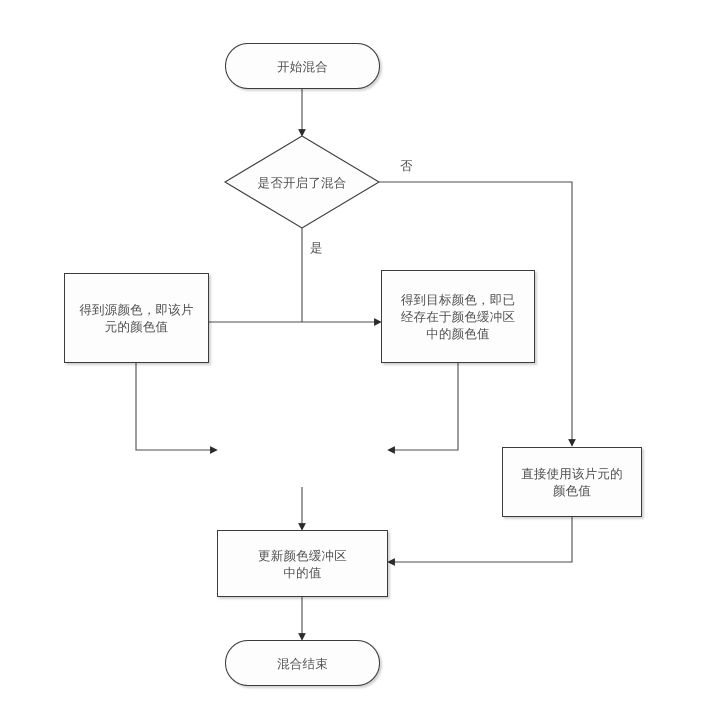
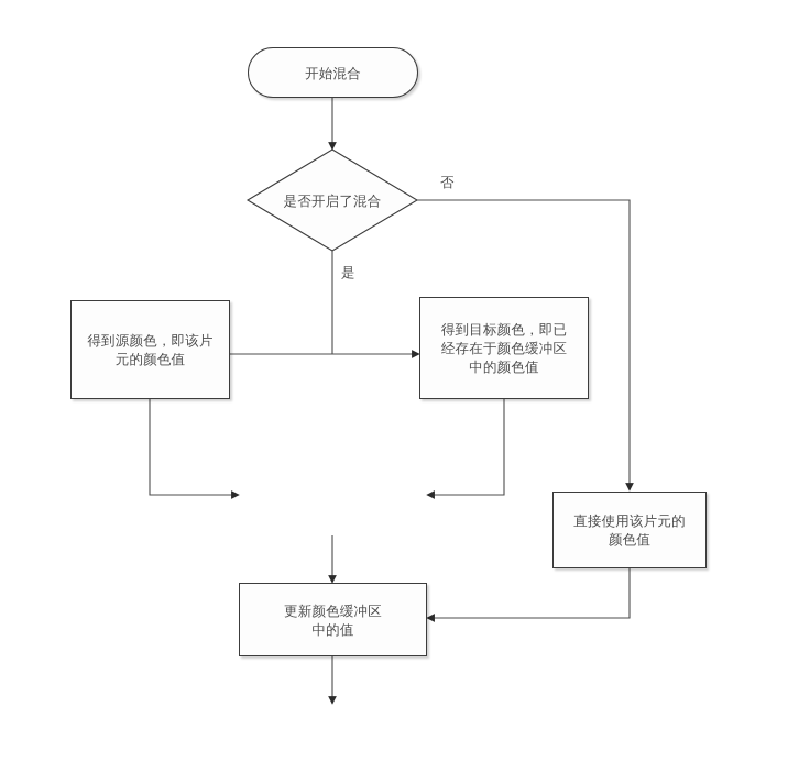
  开始混合
  是否开启了混合
  否
  是
  得到源颜色，即该片
  元的颜色值
  得到目标颜色，即已
  经存在于颜色缓冲区
  中的颜色值
  直接使用该片元的
  颜色值
  更新颜色缓冲区
  中的值
- 混合结束
